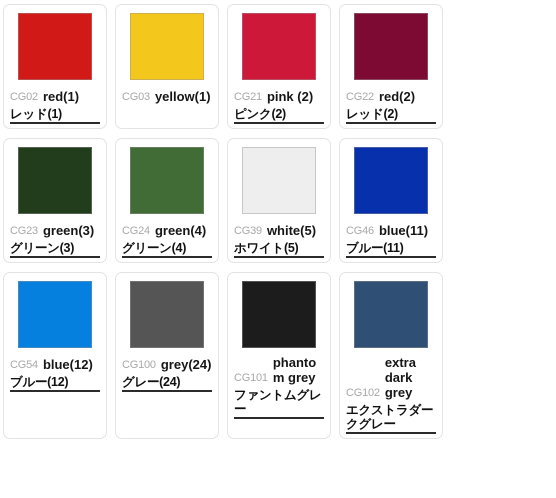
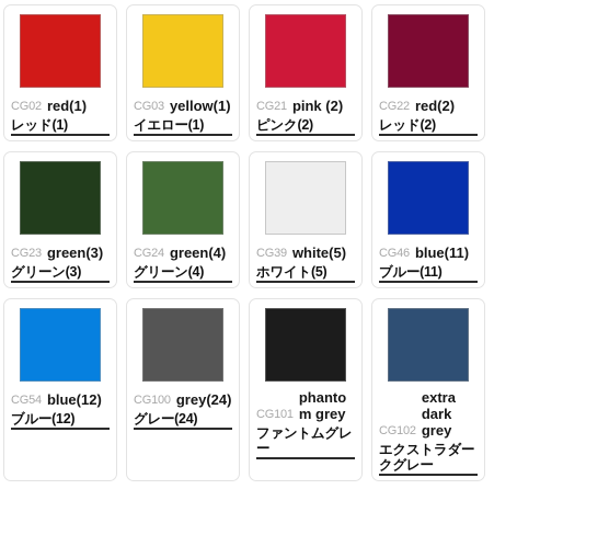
  CG02
  red(1)
  レッド(1)
  CG03
  yellow(1)
+ イエロー(1)
  CG21
  pink (2)
  ピンク(2)
  CG22
  red(2)
  レッド(2)
  CG23
  green(3)
  グリーン(3)
  CG24
  green(4)
  グリーン(4)
  CG39
  white(5)
  ホワイト(5)
  CG46
  blue(11)
  ブルー(11)
  CG54
  blue(12)
  ブルー(12)
  CG100
  grey(24)
  グレー(24)
  CG101
  phantom grey
  ファントムグレー
  CG102
  extra dark grey
  エクストラダークグレー
